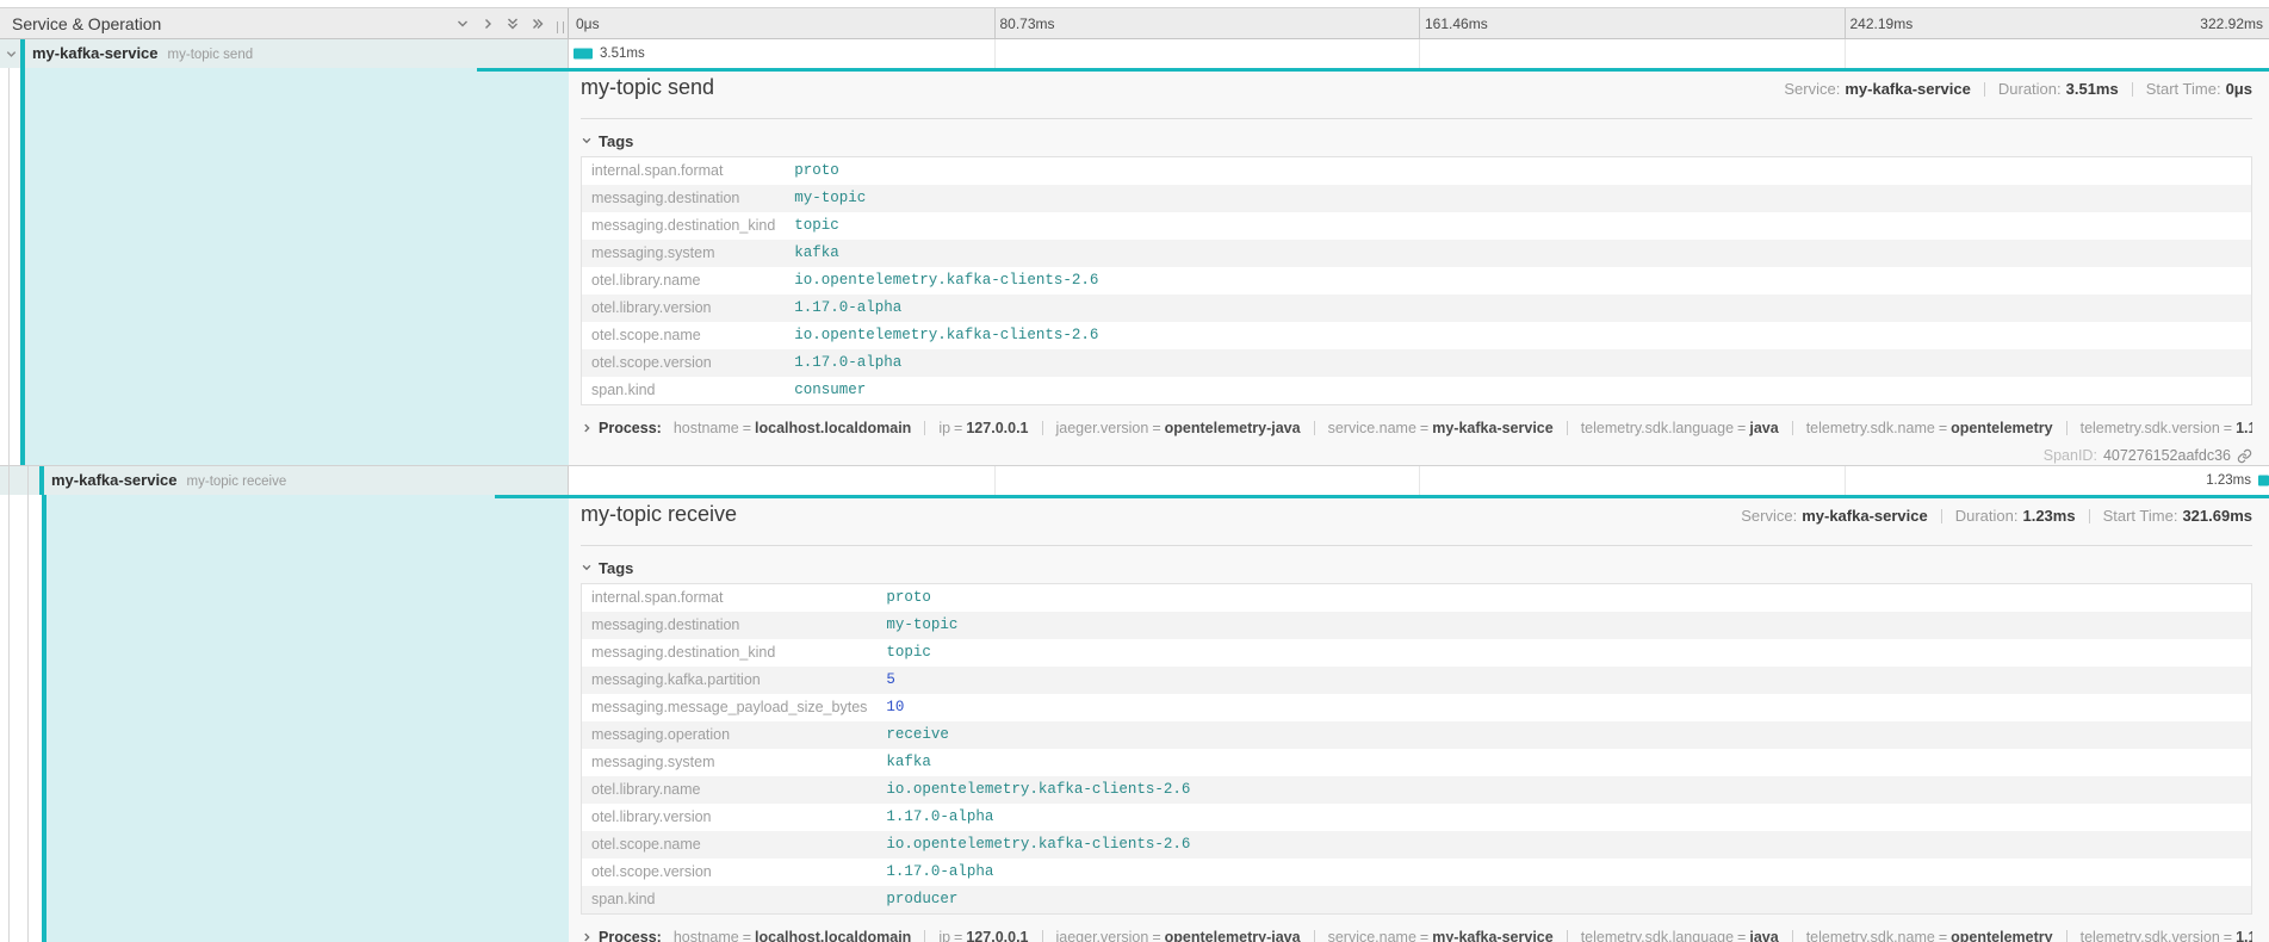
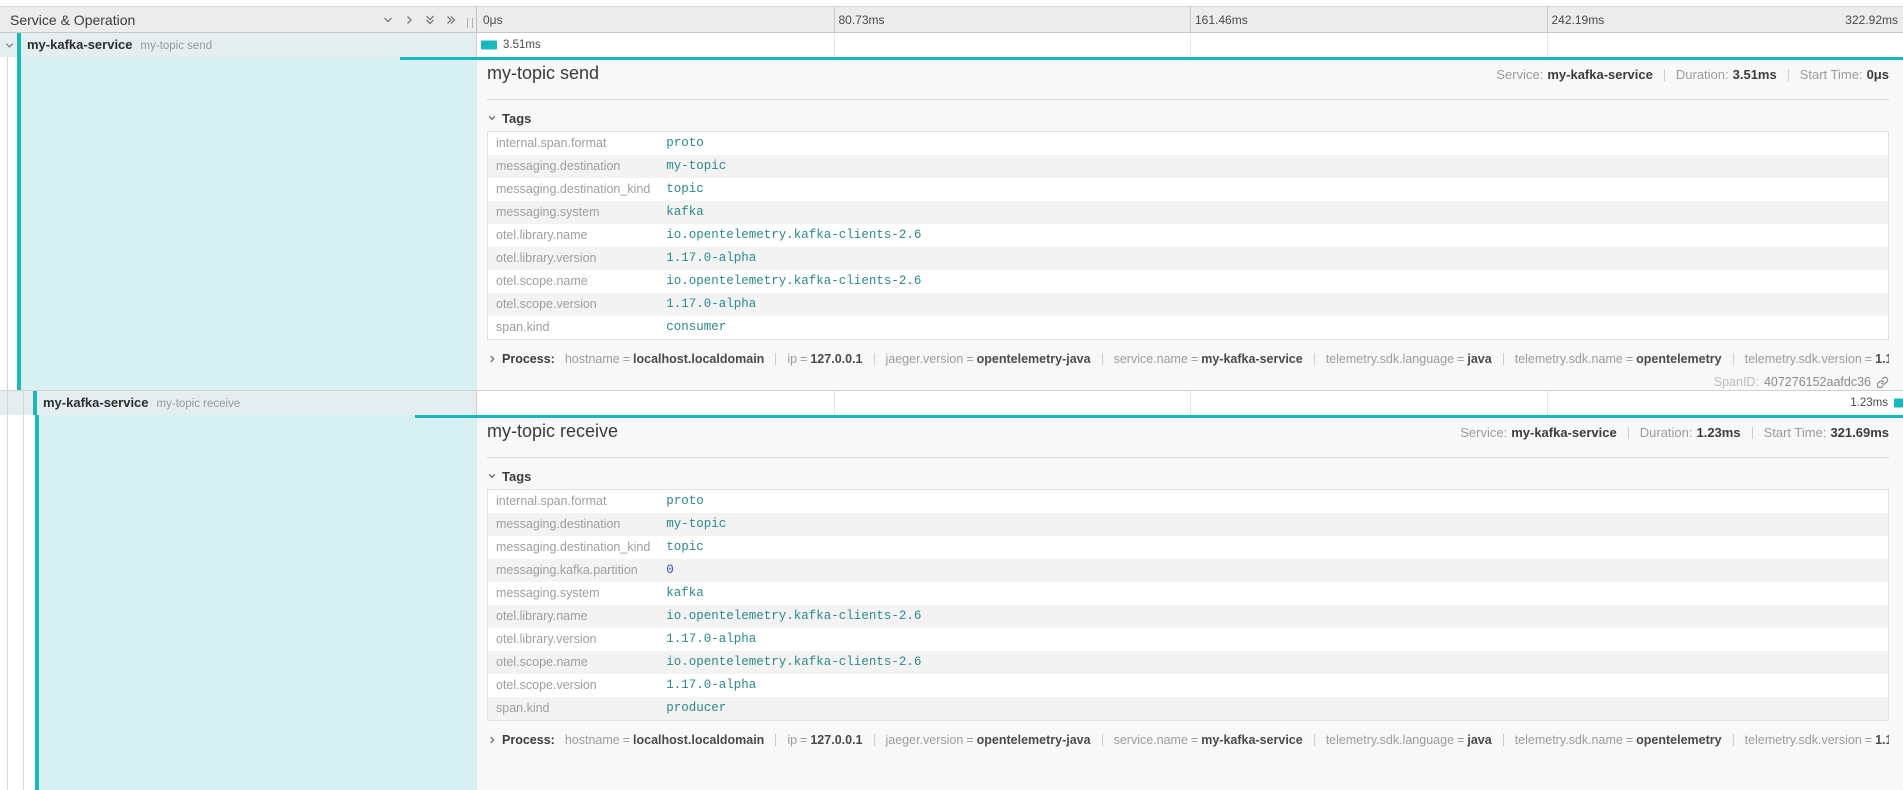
  Service & Operation
  0μs
  80.73ms
  161.46ms
  242.19ms
  322.92ms
  my-kafka-service
  my-topic send
  3.51ms
  my-topic send
  Service:
  my-kafka-service
  Duration:
  3.51ms
  Start Time:
  0μs
  Tags
  internal.span.format	proto
  messaging.destination	my-topic
  messaging.destination_kind	topic
  messaging.system	kafka
  otel.library.name	io.opentelemetry.kafka-clients-2.6
  otel.library.version	1.17.0-alpha
  otel.scope.name	io.opentelemetry.kafka-clients-2.6
  otel.scope.version	1.17.0-alpha
  span.kind	consumer
  Process:
  hostname
  =
  localhost.localdomain
  ip
  =
  127.0.0.1
  jaeger.version
  =
  opentelemetry-java
  service.name
  =
  my-kafka-service
  telemetry.sdk.language
  =
  java
  telemetry.sdk.name
  =
  opentelemetry
  telemetry.sdk.version
  =
  SpanID:
  407276152aafdc36
  my-kafka-service
  my-topic receive
  1.23ms
  my-topic receive
  Service:
  my-kafka-service
  Duration:
  1.23ms
  Start Time:
  321.69ms
  Tags
  internal.span.format	proto
  messaging.destination	my-topic
  messaging.destination_kind	topic
- messaging.kafka.partition	5
+ messaging.kafka.partition	0
- messaging.message_payload_size_bytes	10
- messaging.operation	receive
  messaging.system	kafka
  otel.library.name	io.opentelemetry.kafka-clients-2.6
  otel.library.version	1.17.0-alpha
  otel.scope.name	io.opentelemetry.kafka-clients-2.6
  otel.scope.version	1.17.0-alpha
  span.kind	producer
  Process:
  hostname
  =
  localhost.localdomain
  ip
  =
  127.0.0.1
  jaeger.version
  =
  opentelemetry-java
  service.name
  =
  my-kafka-service
  telemetry.sdk.language
  =
  java
  telemetry.sdk.name
  =
  opentelemetry
  telemetry.sdk.version
  =
